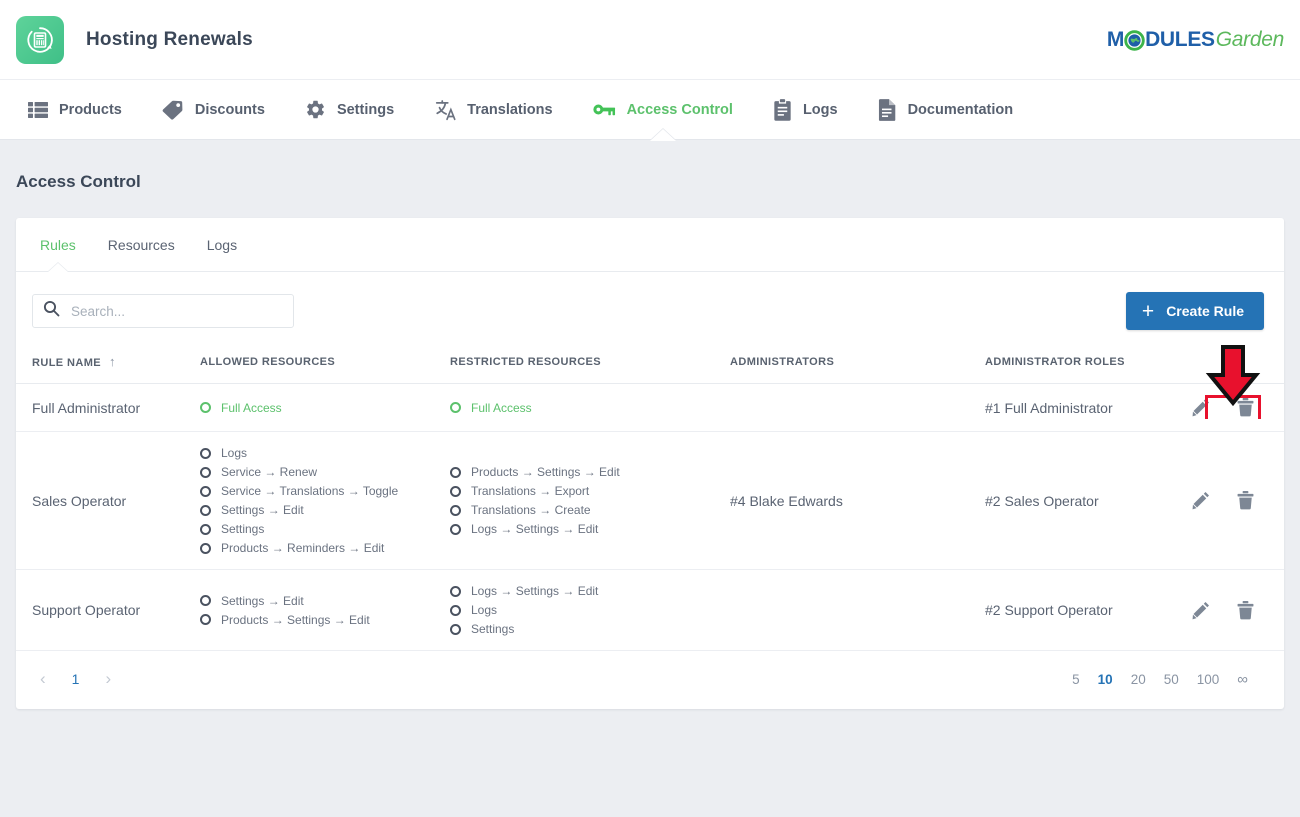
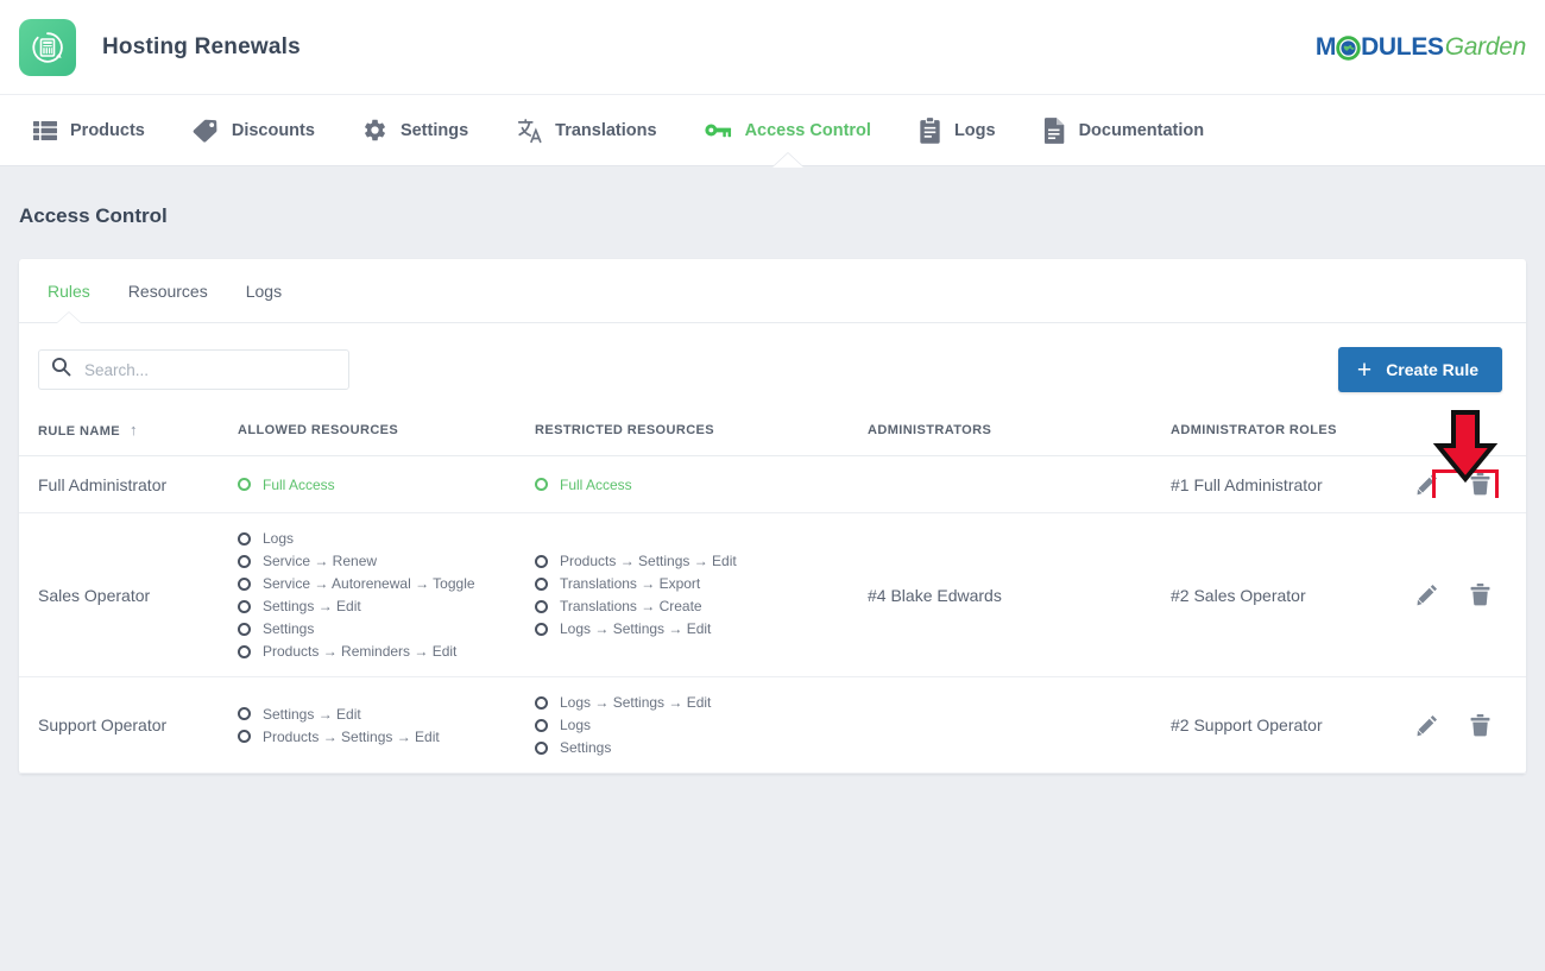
  Hosting Renewals
  M
  DULES
  Garden
  Products
  Discounts
  Settings
  Translations
  Access Control
  Logs
  Documentation
  Access Control
  Rules
  Resources
  Logs
  Search...
  +
  Create Rule
  RULE NAME ↑	ALLOWED RESOURCES	RESTRICTED RESOURCES	ADMINISTRATORS	ADMINISTRATOR ROLES
  Full Administrator	Full Access	Full Access		#1 Full Administrator
- Sales Operator	LogsService → RenewService → Translations → ToggleSettings → EditSettingsProducts → Reminders → Edit	Products → Settings → EditTranslations → ExportTranslations → CreateLogs → Settings → Edit	#4 Blake Edwards	#2 Sales Operator
+ Sales Operator	LogsService → RenewService → Autorenewal → ToggleSettings → EditSettingsProducts → Reminders → Edit	Products → Settings → EditTranslations → ExportTranslations → CreateLogs → Settings → Edit	#4 Blake Edwards	#2 Sales Operator
  Support Operator	Settings → EditProducts → Settings → Edit	Logs → Settings → EditLogsSettings		#2 Support Operator
- ‹
- 1
- ›
- 5
- 10
- 20
- 50
- 100
- ∞
